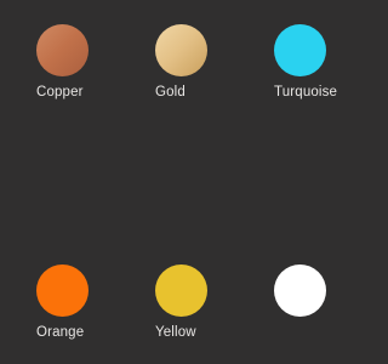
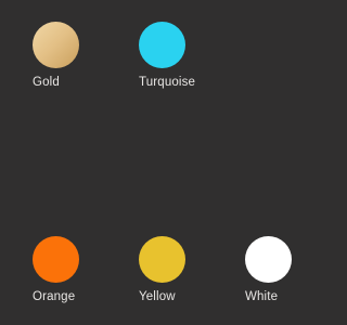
- Copper
  Gold
  Turquoise
  Orange
  Yellow
+ White
